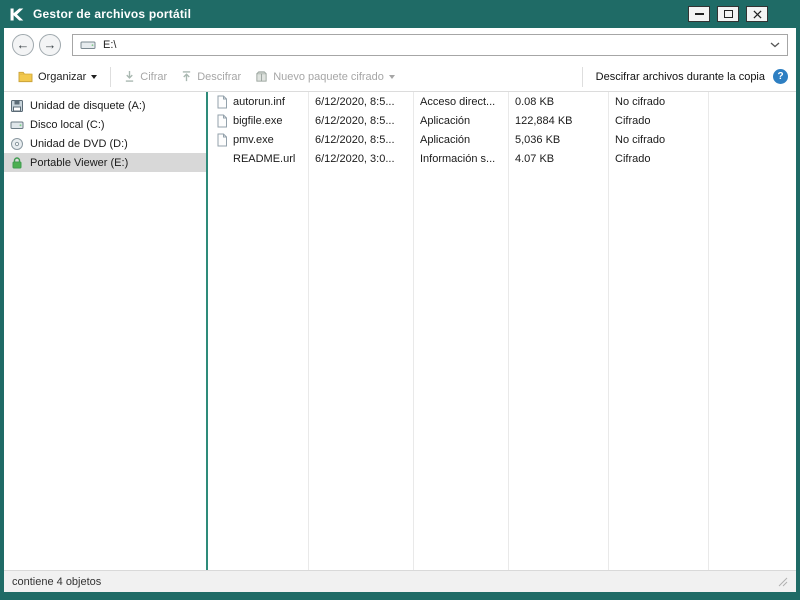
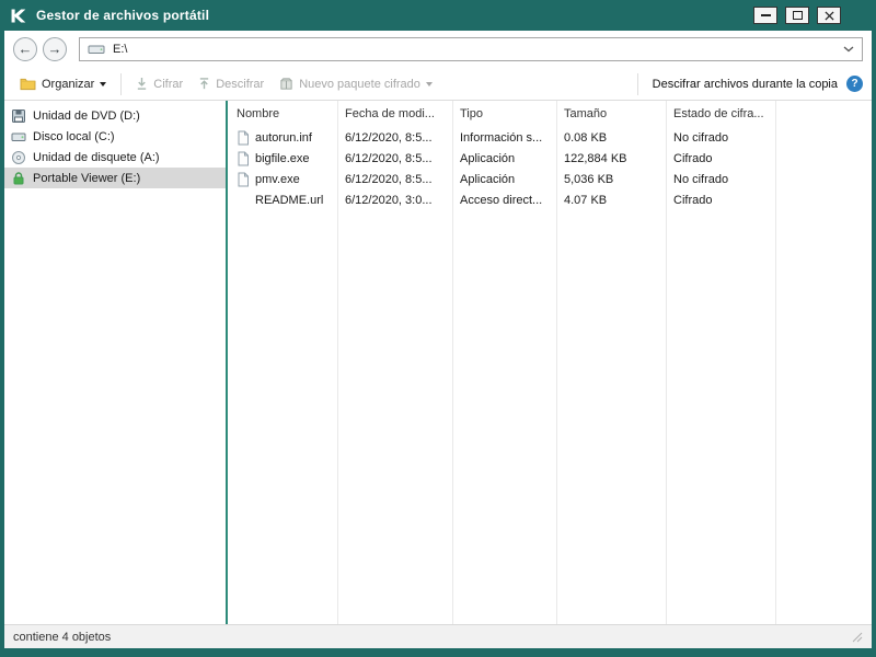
  Gestor de archivos portátil
  ←
  →
  E:\
  Organizar
  Cifrar
  Descifrar
  Nuevo paquete cifrado
  Descifrar archivos durante la copia
  ?
- Unidad de disquete (A:)
+ Unidad de DVD (D:)
  Disco local (C:)
- Unidad de DVD (D:)
+ Unidad de disquete (A:)
  Portable Viewer (E:)
+ Nombre
+ Fecha de modi...
+ Tipo
+ Tamaño
+ Estado de cifra...
  autorun.inf
  6/12/2020, 8:5...
- Acceso direct...
+ Información s...
  0.08 KB
  No cifrado
  bigfile.exe
  6/12/2020, 8:5...
  Aplicación
  122,884 KB
  Cifrado
  pmv.exe
  6/12/2020, 8:5...
  Aplicación
  5,036 KB
  No cifrado
  README.url
  6/12/2020, 3:0...
- Información s...
+ Acceso direct...
  4.07 KB
  Cifrado
  contiene 4 objetos
